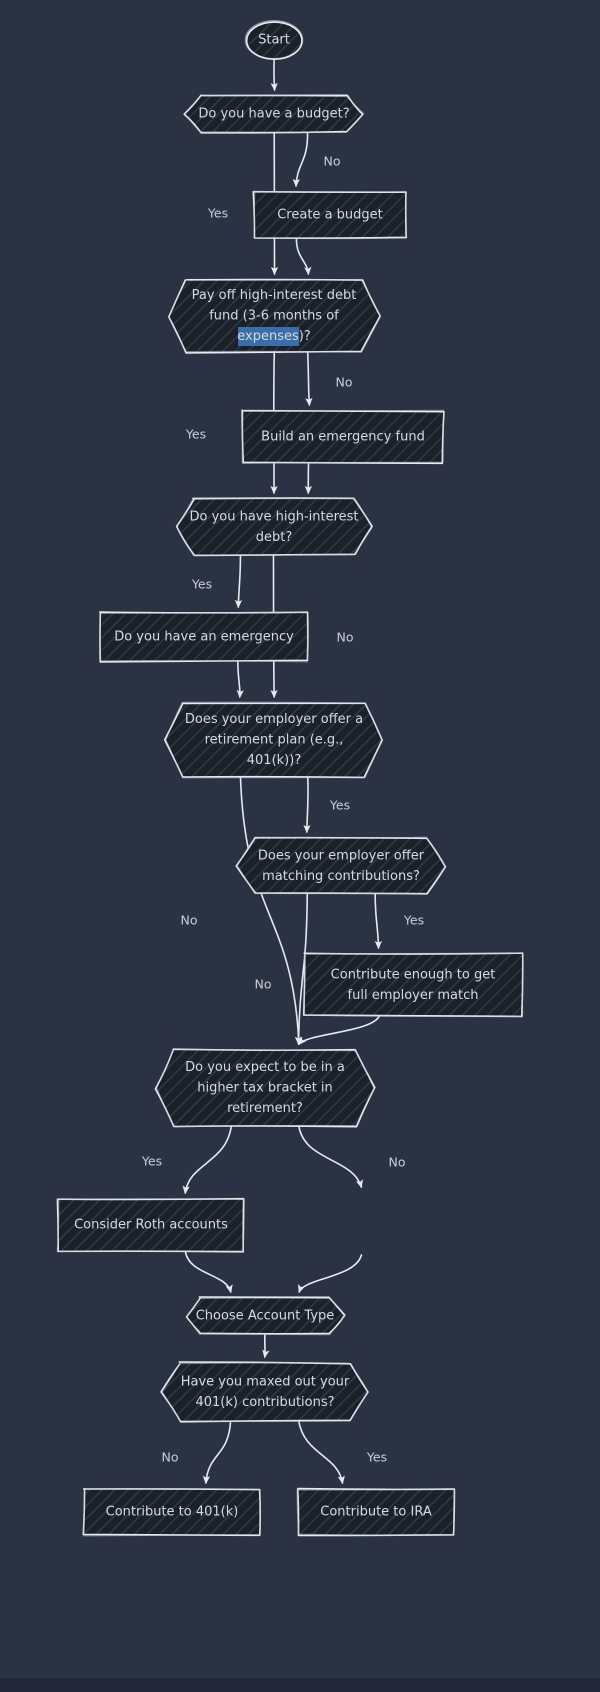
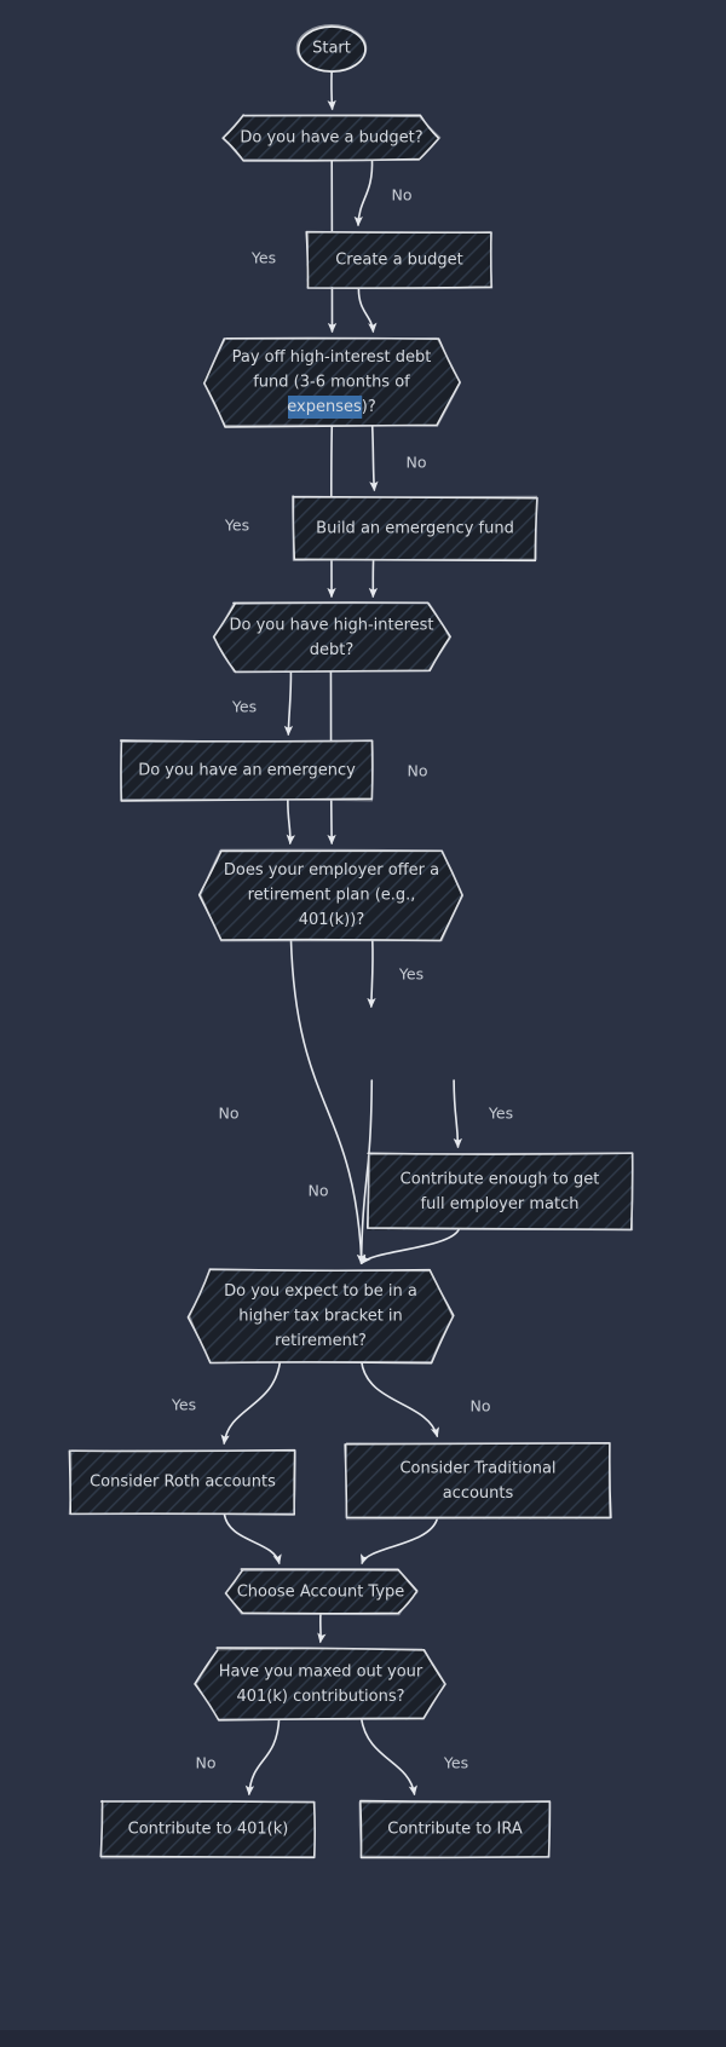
  Start
  Do you have a budget?
  Create a budget
  Pay off high-interest debt
  fund (3-6 months of
  expenses)?
  Build an emergency fund
  Do you have high-interest
  debt?
  Do you have an emergency
  Does your employer offer a
  retirement plan (e.g.,
  401(k))?
- Does your employer offer
- matching contributions?
  Contribute enough to get
  full employer match
  Do you expect to be in a
  higher tax bracket in
  retirement?
  Consider Roth accounts
+ Consider Traditional
+ accounts
  Choose Account Type
  Have you maxed out your
  401(k) contributions?
  Contribute to 401(k)
  Contribute to IRA
  Yes
  No
  Yes
  No
  Yes
  No
  No
  Yes
  No
  Yes
  Yes
  No
  No
  Yes
